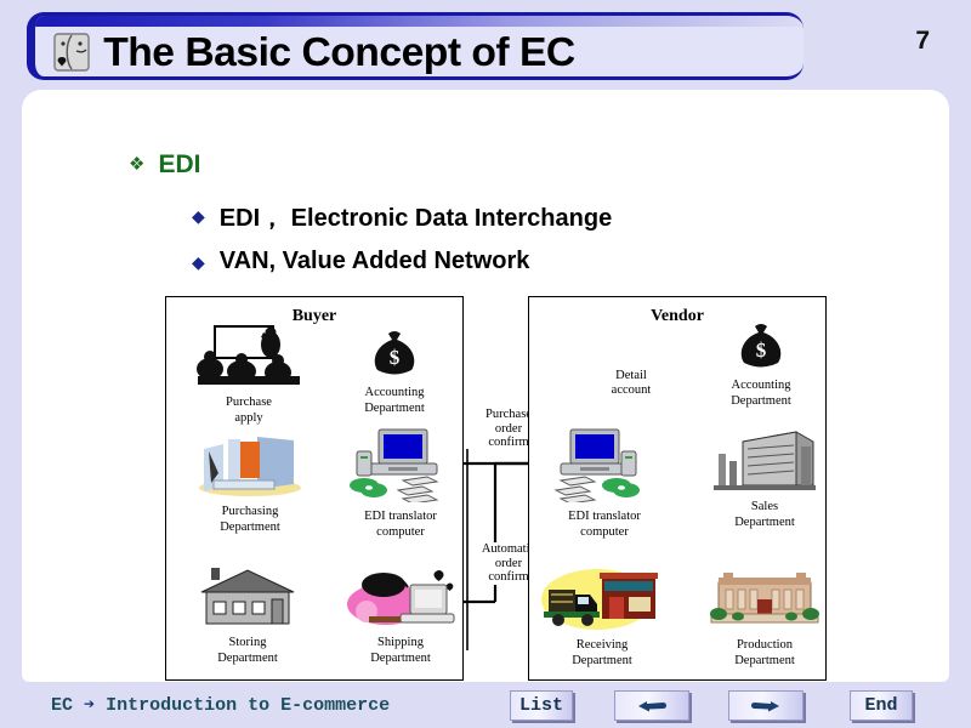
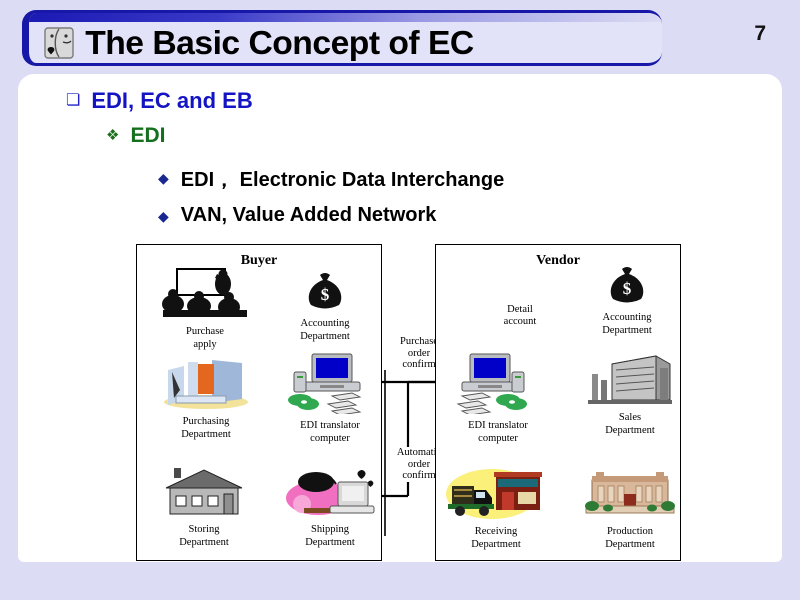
  The Basic Concept of EC
  7
+ ❏
+ EDI, EC and EB
  ❖
  EDI
  ◆
  EDI， Electronic Data Interchange
  ◆
  VAN, Value Added Network
  Buyer
  Purchase
  apply
  $
  Accounting
  Department
  Purchasing
  Department
  EDI translator
  computer
  Storing
  Department
  Shipping
  Department
  Purchas
  order
  confirm
  Automat
  order
  confirm
  Vendor
  Detail
  account
  $
  Accounting
  Department
  EDI translator
  computer
  Sales
  Department
  Receiving
  Department
  Production
  Department
- EC ➔ Introduction to E-commerce
- List
- End
